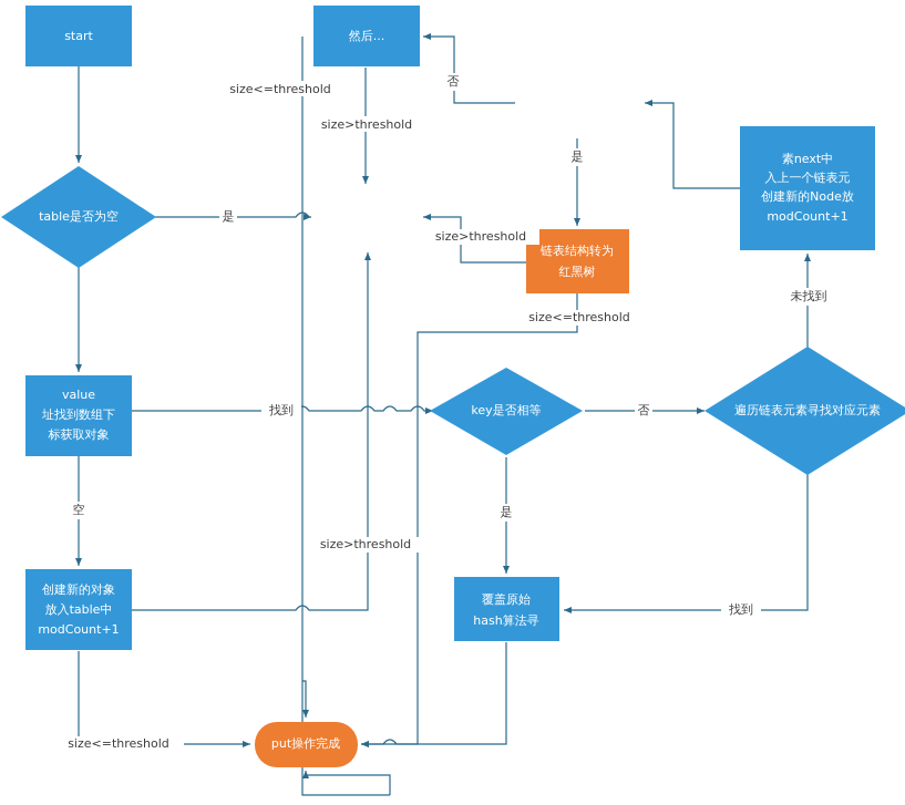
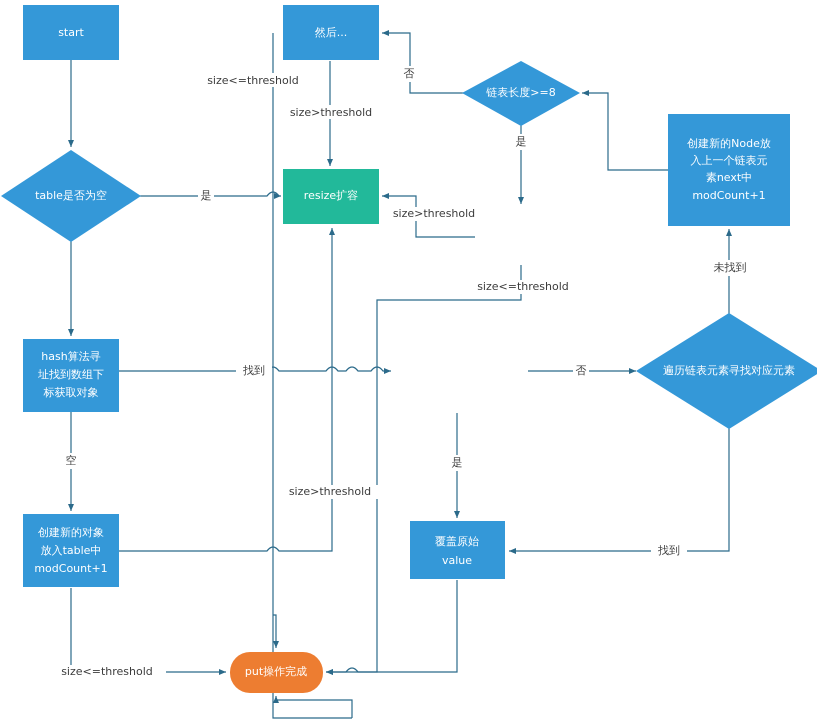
  start
  然后...
  table是否为空
+ 链表长度>=8
+ resize扩容
- 素next中
+ 创建新的Node放
  入上一个链表元
- 创建新的Node放
+ 素next中
  modCount+1
- 链表结构转为
- 红黑树
- value
+ hash算法寻
  址找到数组下
  标获取对象
- key是否相等
  遍历链表元素寻找对应元素
  创建新的对象
  放入table中
  modCount+1
  覆盖原始
- hash算法寻
+ value
  put操作完成
  size<=threshold
  size>threshold
  否
  是
  是
  size>threshold
  size<=threshold
  未找到
  找到
  否
  空
  size>threshold
  是
  找到
  size<=threshold
